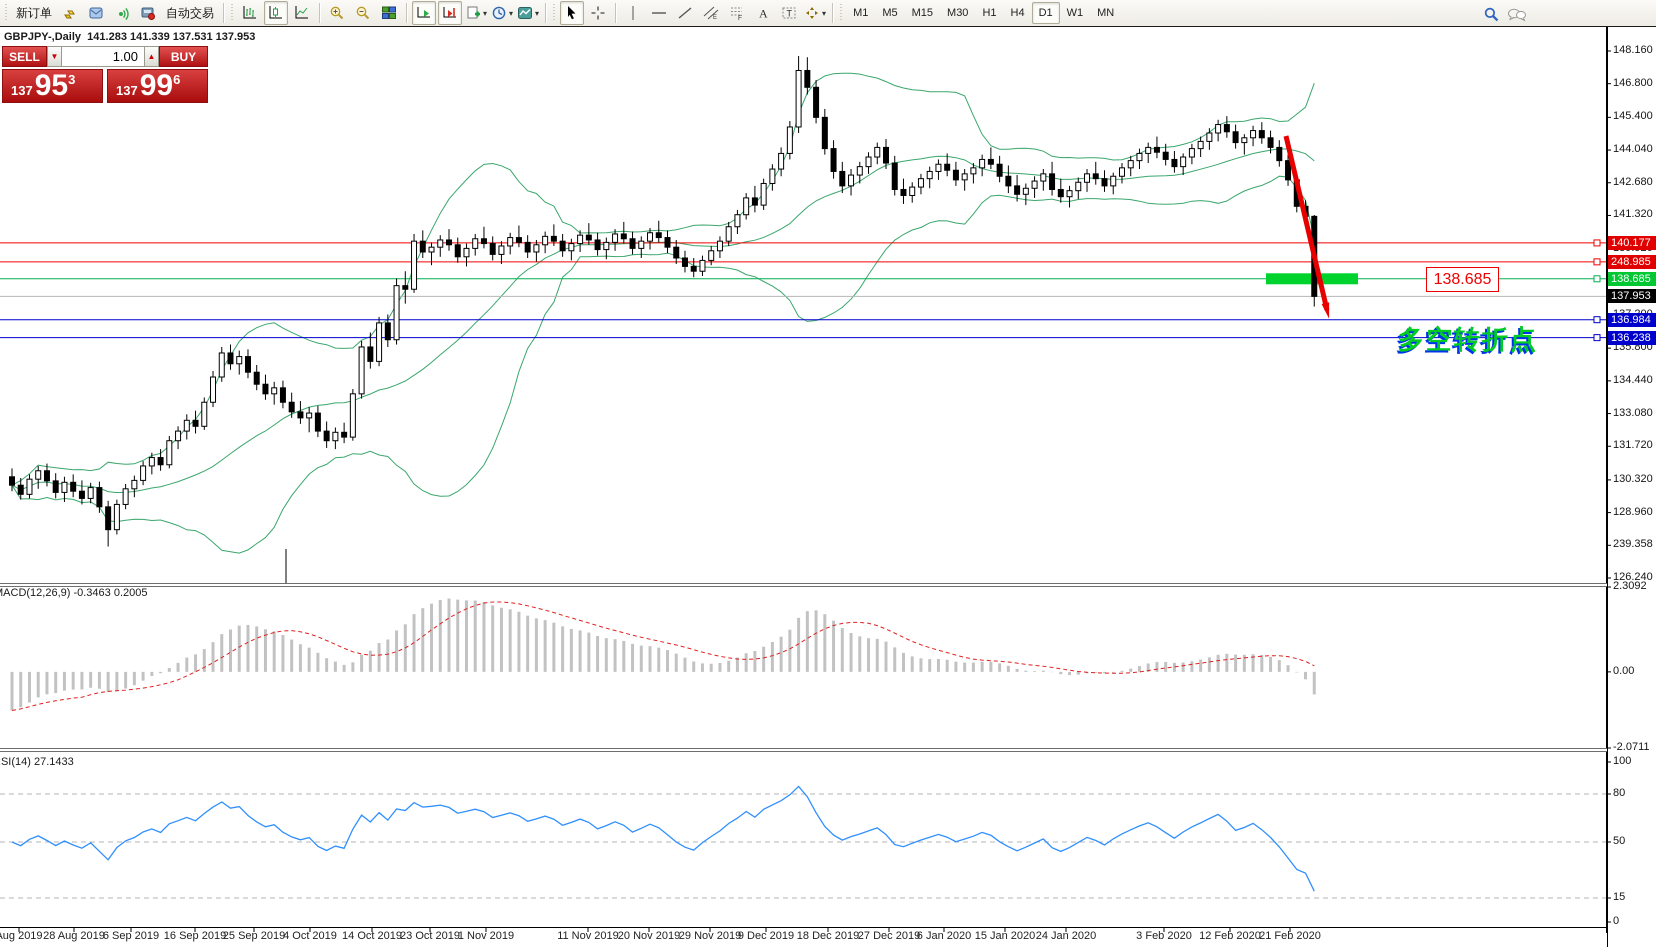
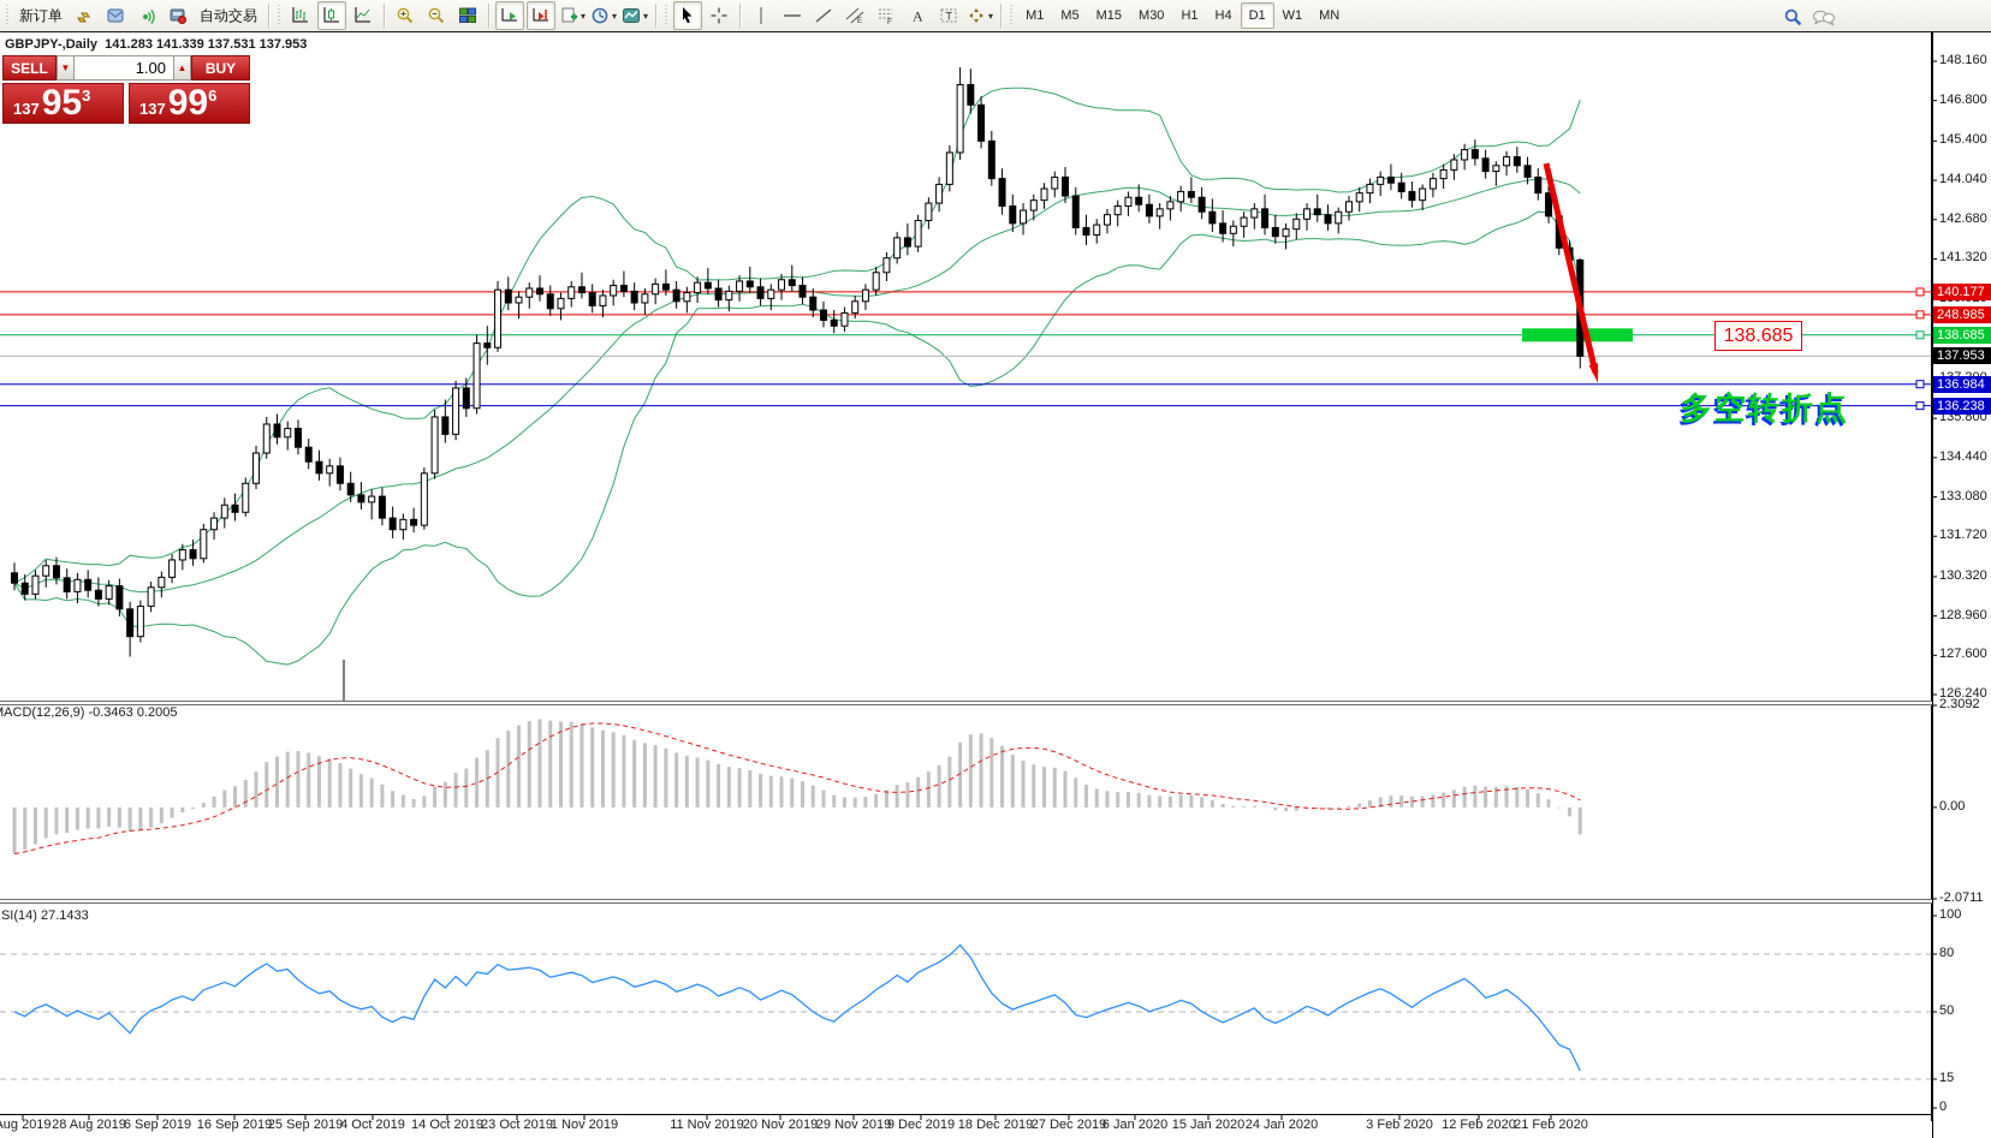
  新订单
  自动交易
  ▾
  ▾
  ▾
  A
  T
  ▾
  M1
  M5
  M15
  M30
  H1
  H4
  D1
  W1
  MN
  GBPJPY-,Daily 141.283 141.339 137.531 137.953
  ACD(12,26,9) -0.3463 0.2005
  SI(14) 27.1433
  138.685
  多空转折点
  SELL
  ▼
  1.00
  ▲
  BUY
  137
  95
  3
  137
  99
  6
  148.160
  146.800
  145.400
  144.040
  142.680
  141.320
  135.800
  134.440
  133.080
  131.720
  130.320
  128.960
- 239.358
+ 127.600
  126.240
  2.3092
  0.00
  -2.0711
  100
  80
  50
  15
  0
  ug 2019
  28 Aug 2019
  6 Sep 2019
  16 Sep 2019
  25 Sep 2019
  4 Oct 2019
  14 Oct 2019
  23 Oct 2019
  1 Nov 2019
  11 Nov 2019
  20 Nov 2019
  29 Nov 2019
  9 Dec 2019
  18 Dec 2019
  27 Dec 2019
  6 Jan 2020
  15 Jan 2020
  24 Jan 2020
  3 Feb 2020
  12 Feb 2020
  21 Feb 2020
  140.177
  248.985
  138.685
  137.953
  136.984
  136.238
